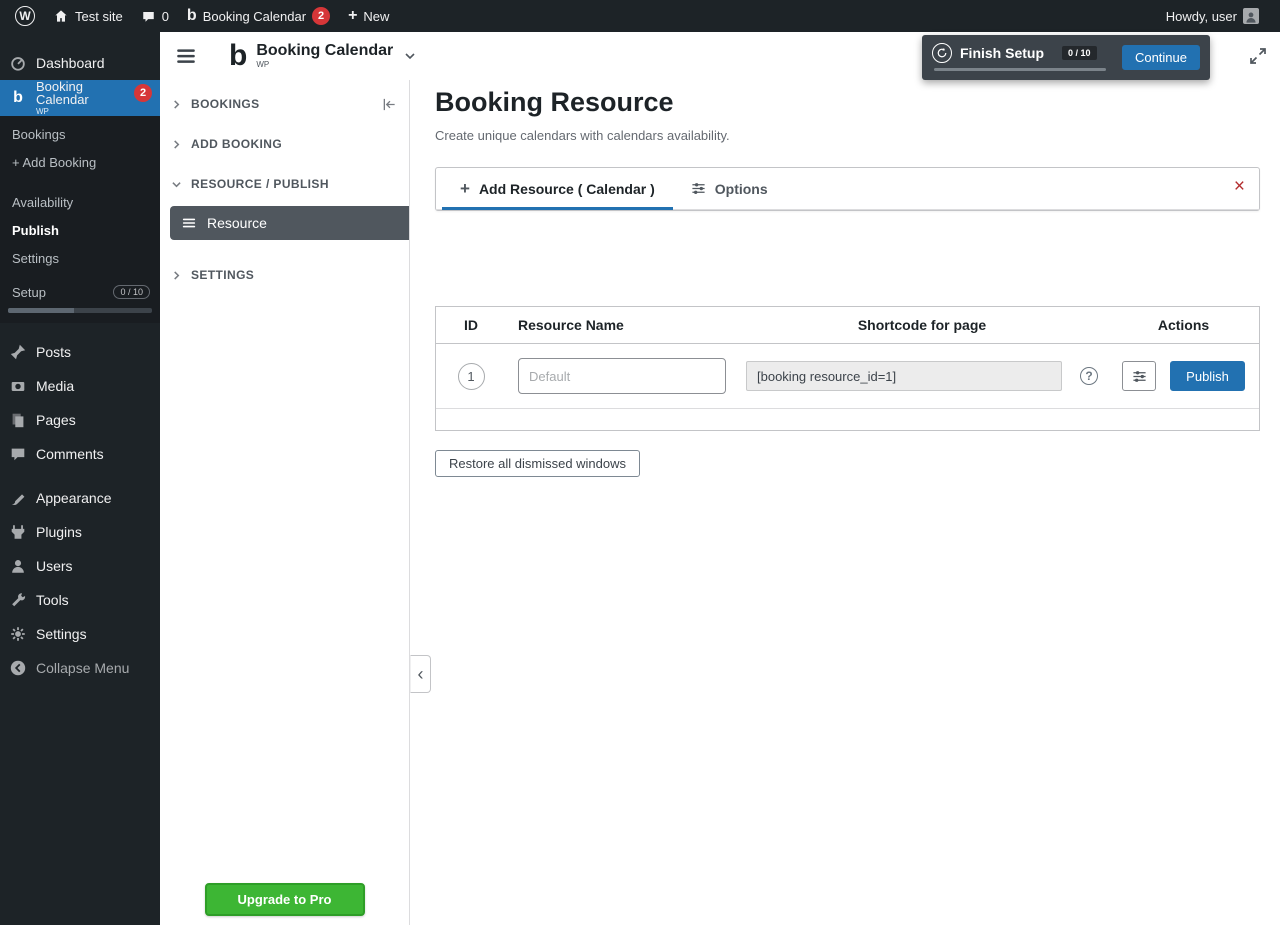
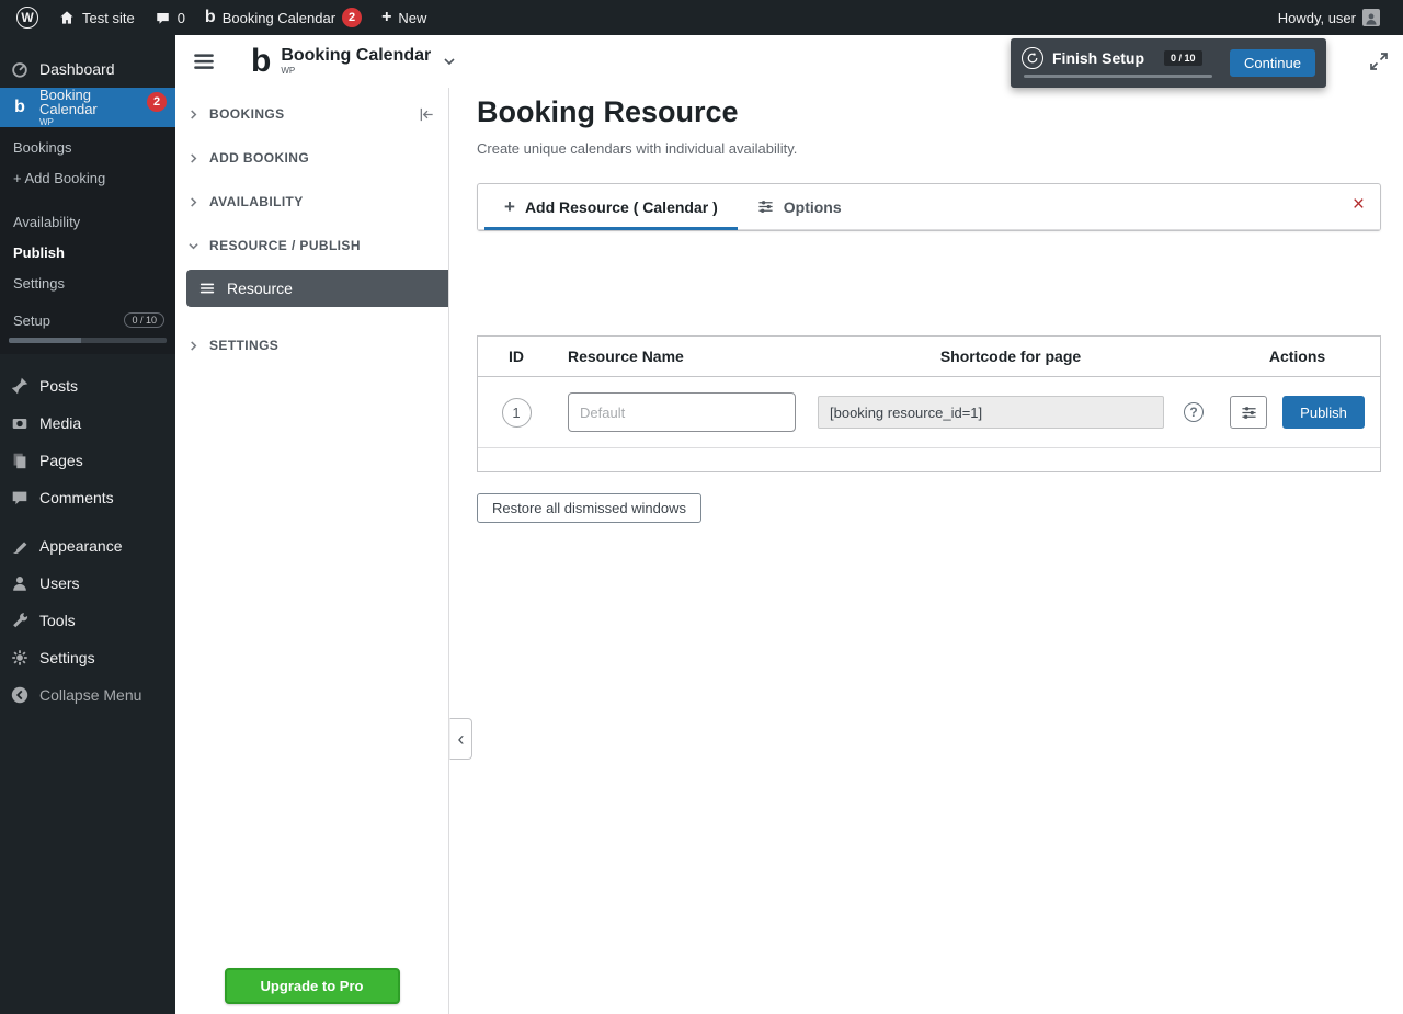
  W
  Test site
  0
  b
  Booking Calendar
  2
  +
  New
  Howdy, user
  Dashboard
  b
  Booking Calendar
  2
  WP
  Bookings
  + Add Booking
  Availability
  Publish
  Settings
  Setup
  0 / 10
  Posts
  Media
  Pages
  Comments
  Appearance
- Plugins
  Users
  Tools
  Settings
  Collapse Menu
  b
  Booking Calendar
  WP
  BOOKINGS
  ADD BOOKING
+ AVAILABILITY
  RESOURCE / PUBLISH
  Resource
  SETTINGS
  Upgrade to Pro
  ‹
  Booking Resource
- Create unique calendars with calendars availability.
+ Create unique calendars with individual availability.
  +
  Add Resource ( Calendar )
  Options
  ×
  ID
  Resource Name
  Shortcode for page
  Actions
  1
  Default
  [booking resource_id=1]
  ?
  Publish
  Restore all dismissed windows
  Finish Setup
  0 / 10
  Continue
